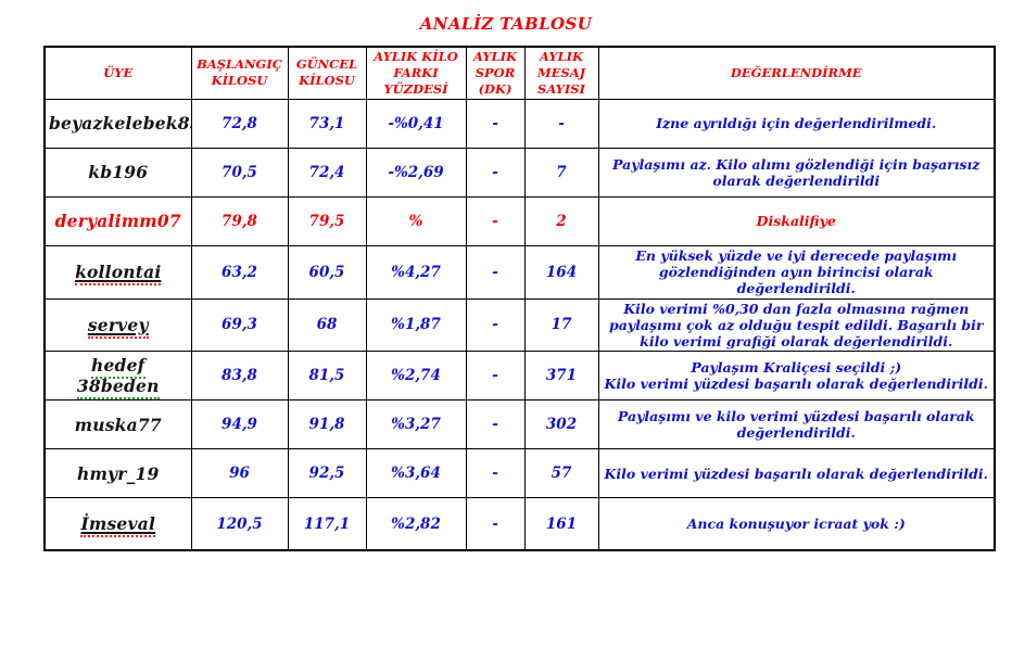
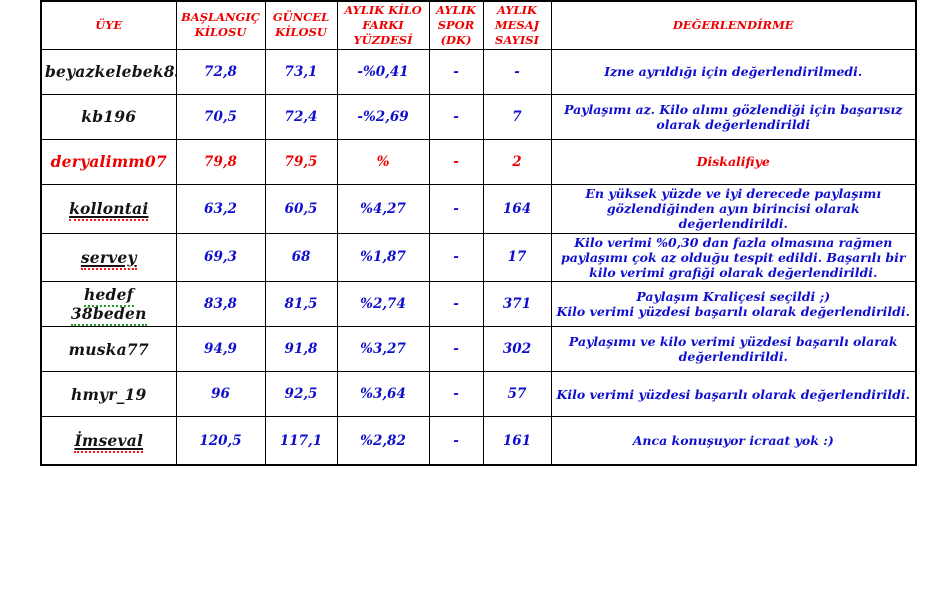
- ANALİZ TABLOSU
  ÜYE	BAŞLANGIÇ KİLOSU	GÜNCEL KİLOSU	AYLIK KİLO FARKI YÜZDESİ	AYLIK SPOR (DK)	AYLIK MESAJ SAYISI	DEĞERLENDİRME
  beyazkelebek8	72,8	73,1	-%0,41	-	-	Izne ayrıldığı için değerlendirilmedi.
  kb196	70,5	72,4	-%2,69	-	7	Paylaşımı az. Kilo alımı gözlendiği için başarısız olarak değerlendirildi
  deryalimm07	79,8	79,5	%	-	2	Diskalifiye
  kollontai	63,2	60,5	%4,27	-	164	En yüksek yüzde ve iyi derecede paylaşımı gözlendiğinden ayın birincisi olarak değerlendirildi.
  servey	69,3	68	%1,87	-	17	Kilo verimi %0,30 dan fazla olmasına rağmen paylaşımı çok az olduğu tespit edildi. Başarılı bir kilo verimi grafiği olarak değerlendirildi.
  hedef 38beden	83,8	81,5	%2,74	-	371	Paylaşım Kraliçesi seçildi ;) Kilo verimi yüzdesi başarılı olarak değerlendirildi.
  muska77	94,9	91,8	%3,27	-	302	Paylaşımı ve kilo verimi yüzdesi başarılı olarak değerlendirildi.
  hmyr_19	96	92,5	%3,64	-	57	Kilo verimi yüzdesi başarılı olarak değerlendirildi.
  İmseval	120,5	117,1	%2,82	-	161	Anca konuşuyor icraat yok :)
